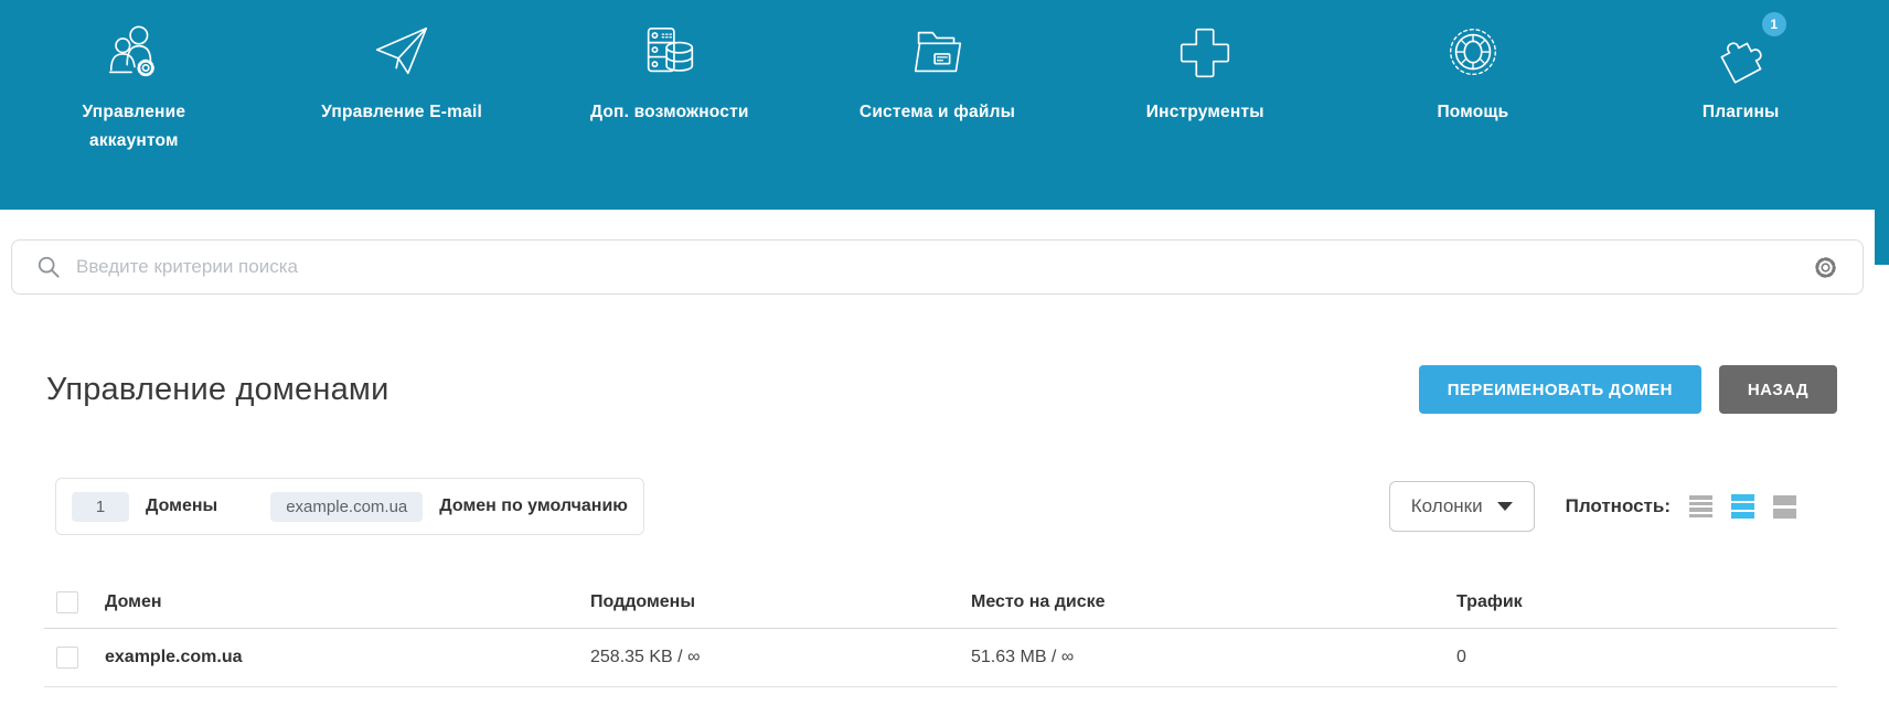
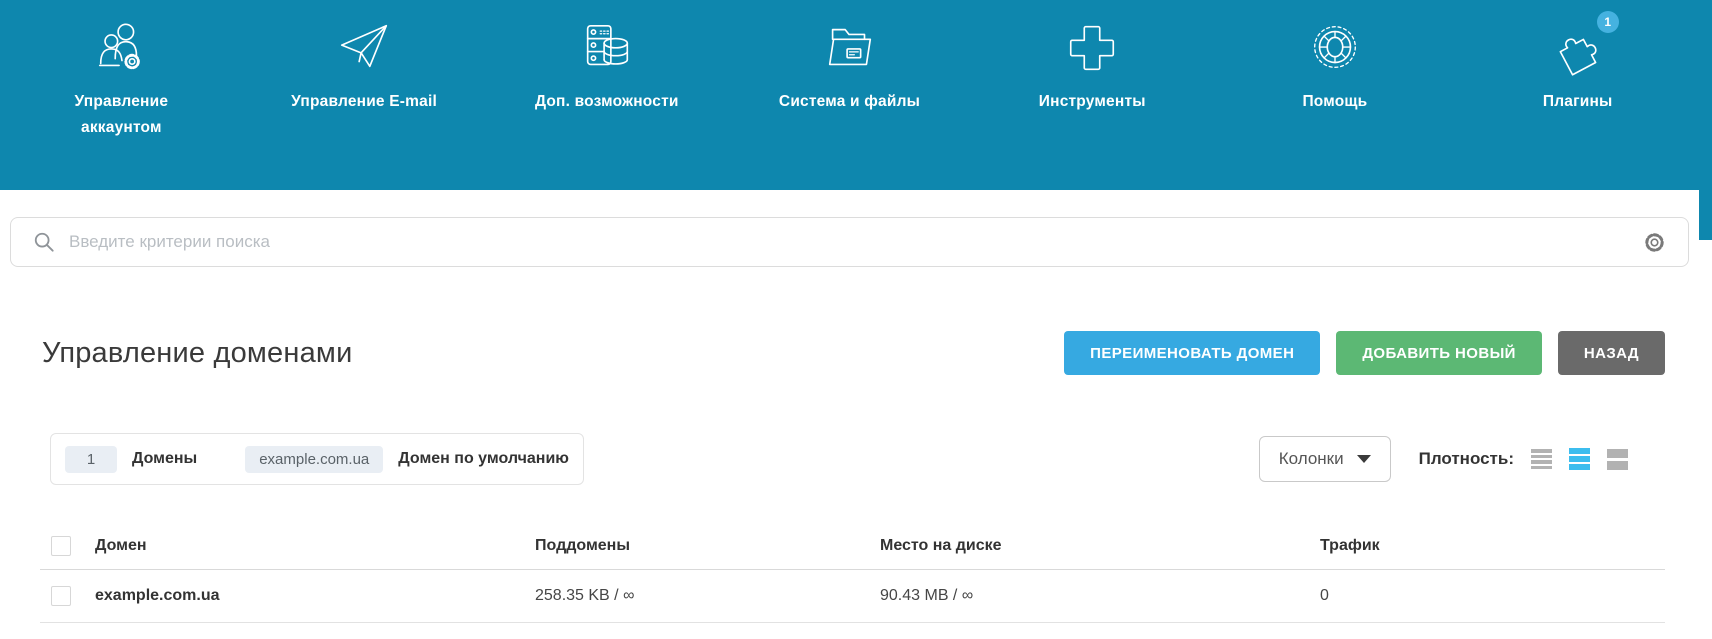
  Управление аккаунтом
  Управление E-mail
  Доп. возможности
  Система и файлы
  Инструменты
  Помощь
  1
  Плагины
  Введите критерии поиска
  Управление доменами
  ПЕРЕИМЕНОВАТЬ ДОМЕН
+ ДОБАВИТЬ НОВЫЙ
  НАЗАД
  1
  Домены
  example.com.ua
  Домен по умолчанию
  Колонки
  Плотность:
  Домен
  Поддомены
  Место на диске
  Трафик
  example.com.ua
  258.35 KB / ∞
- 51.63 MB / ∞
+ 90.43 MB / ∞
  0
